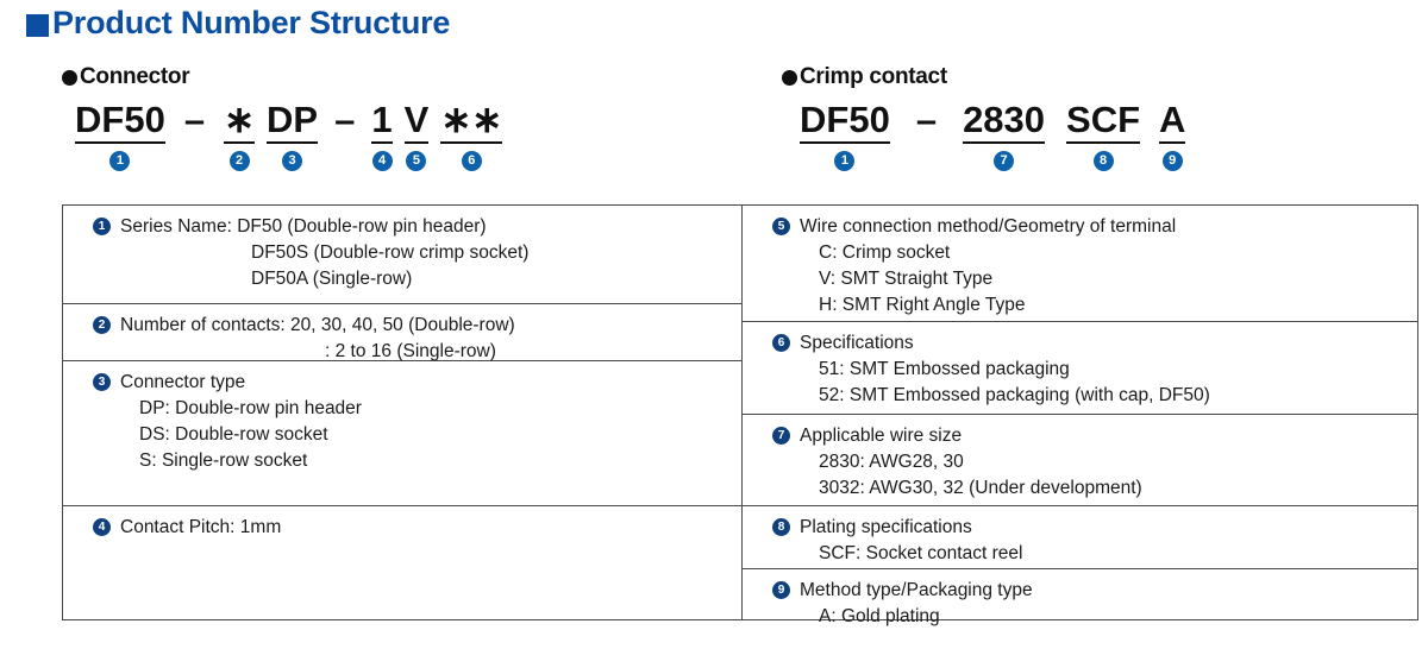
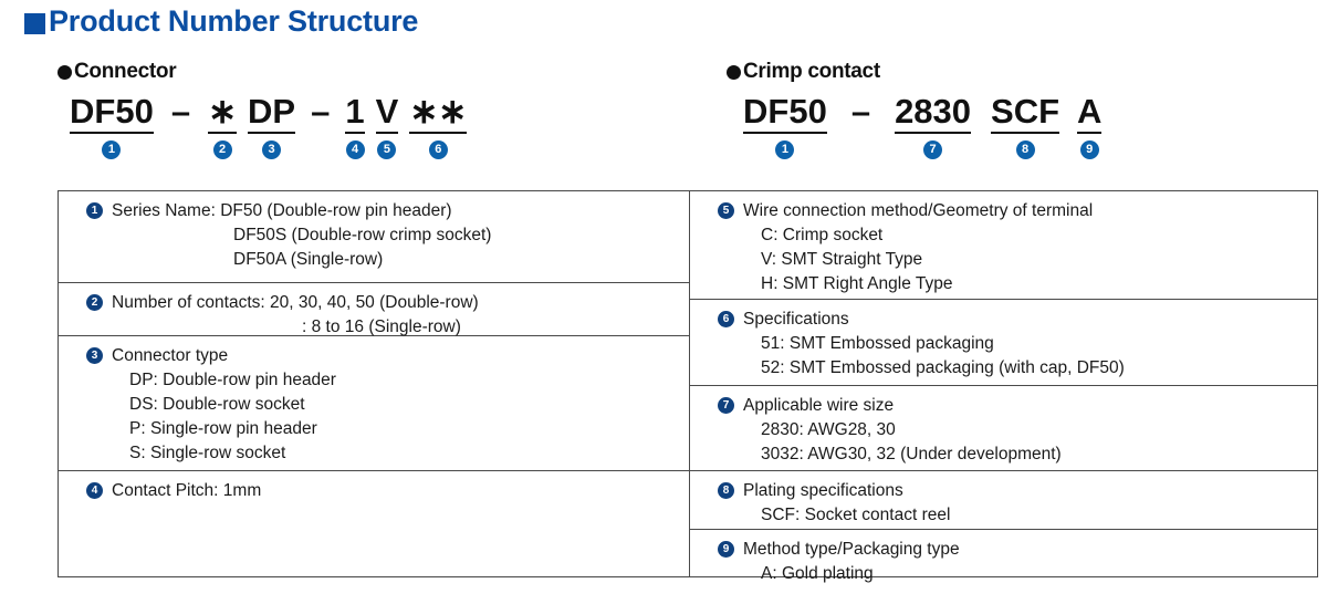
  Product Number Structure
  Connector
  Crimp contact
  DF50
  1
  –
  ∗
  2
  DP
  3
  –
  1
  4
  V
  5
  ∗∗
  6
  DF50
  1
  –
  2830
  7
  SCF
  8
  A
  9
  1
  Series Name: DF50 (Double-row pin header)
  DF50S (Double-row crimp socket)
  DF50A (Single-row)
  2
  Number of contacts: 20, 30, 40, 50 (Double-row)
- : 2 to 16 (Single-row)
+ : 8 to 16 (Single-row)
  3
  Connector type
  DP: Double-row pin header
  DS: Double-row socket
+ P: Single-row pin header
  S: Single-row socket
  4
  Contact Pitch: 1mm
  5
  Wire connection method/Geometry of terminal
  C: Crimp socket
  V: SMT Straight Type
  H: SMT Right Angle Type
  6
  Specifications
  51: SMT Embossed packaging
  52: SMT Embossed packaging (with cap, DF50)
  7
  Applicable wire size
  2830: AWG28, 30
  3032: AWG30, 32 (Under development)
  8
  Plating specifications
  SCF: Socket contact reel
  9
  Method type/Packaging type
  A: Gold plating
